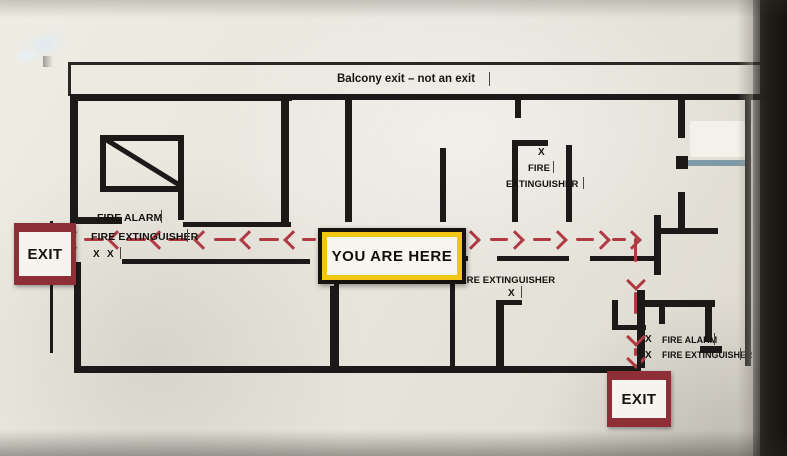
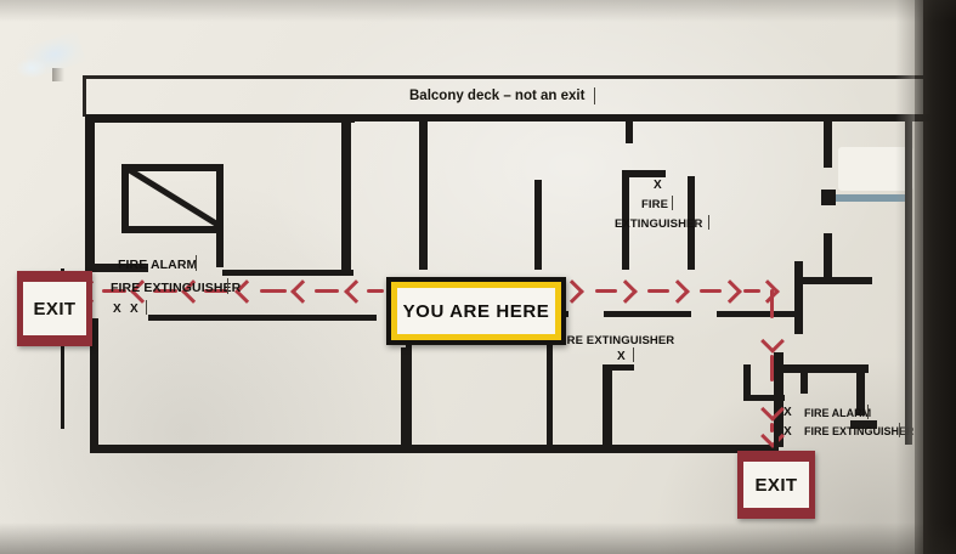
- Balcony exit – not an exit
+ Balcony deck – not an exit
  FIRE ALARM
  FIRE EXTINGUISHR
  X
  X
  X
  FIRE
  EXTINGUISHER
  RE EXTINGUISHER
  X
  FIRE ALAR
  FIRE EXTINGUIS
  X
  X
  EXIT
  EXIT
  YOU ARE HERE
